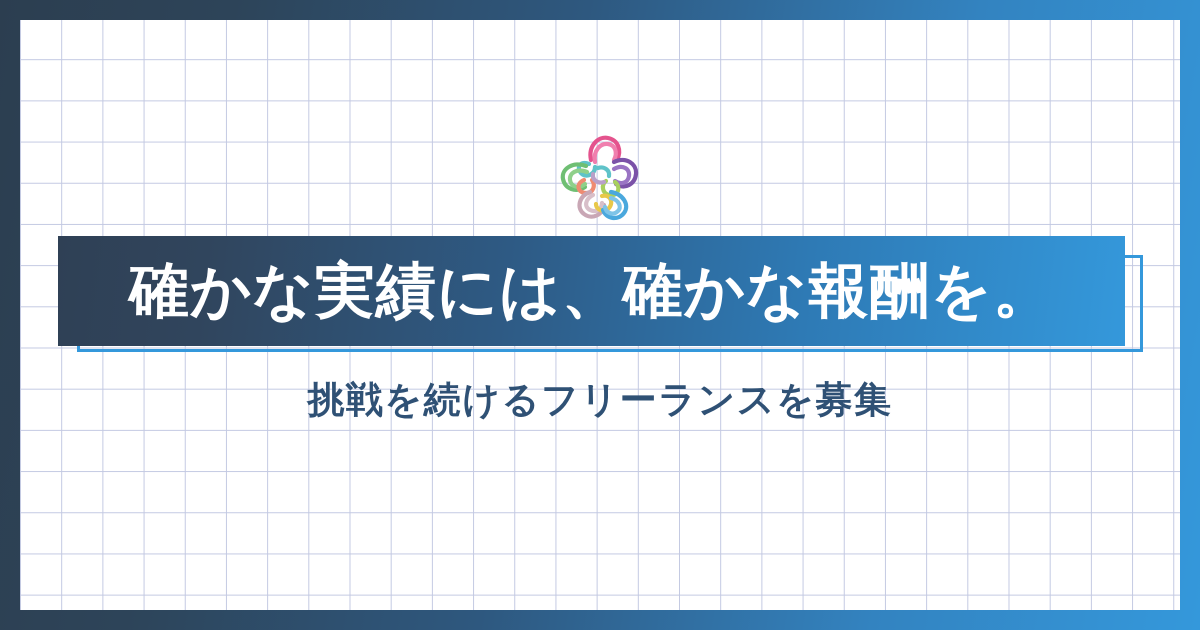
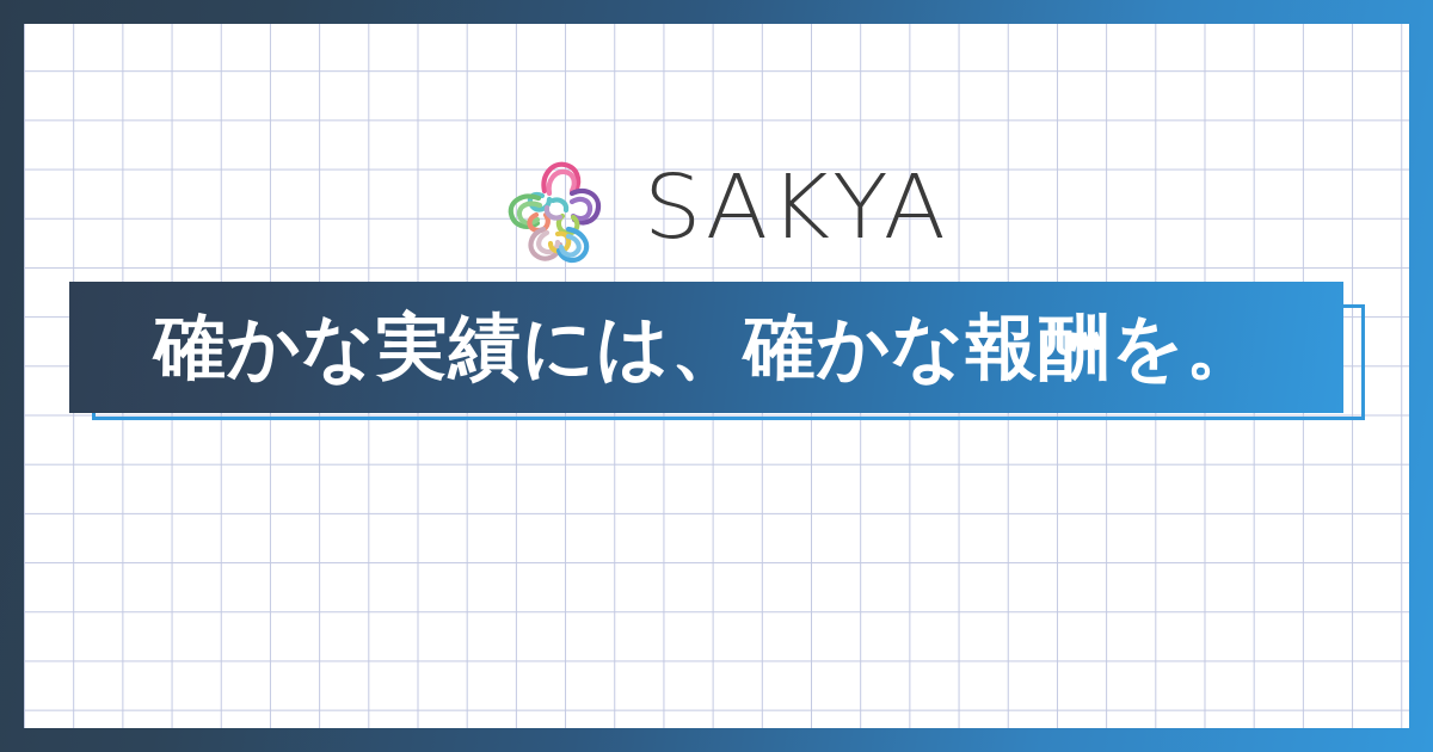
+ SAKYA
  確かな実績には、確かな報酬を。
- 挑戦を続けるフリーランスを募集
